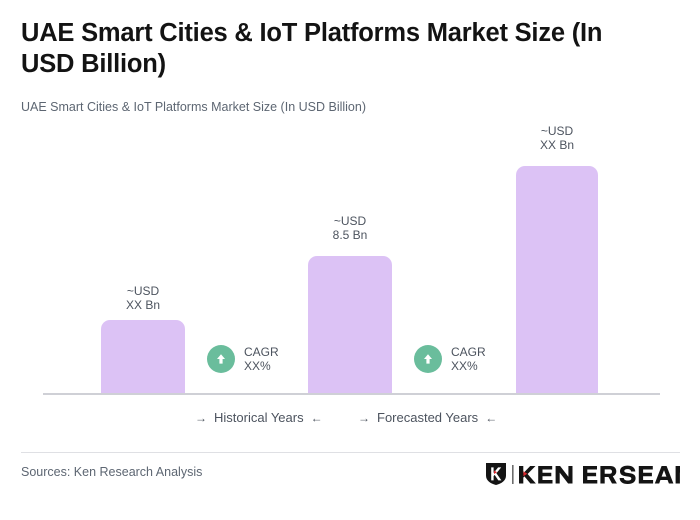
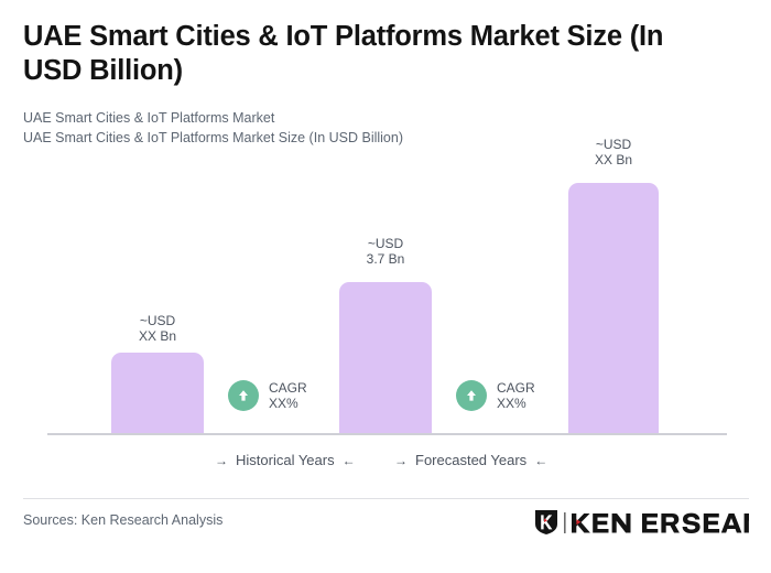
  UAE Smart Cities & IoT Platforms Market Size (In USD Billion)
+ UAE Smart Cities & IoT Platforms Market
  UAE Smart Cities & IoT Platforms Market Size (In USD Billion)
  ~USD
  XX Bn
  ~USD
- 8.5 Bn
+ 3.7 Bn
  ~USD
  XX Bn
  CAGR
  XX%
  CAGR
  XX%
  →
  Historical Years
  ←
  →
  Forecasted Years
  ←
  Sources: Ken Research Analysis
